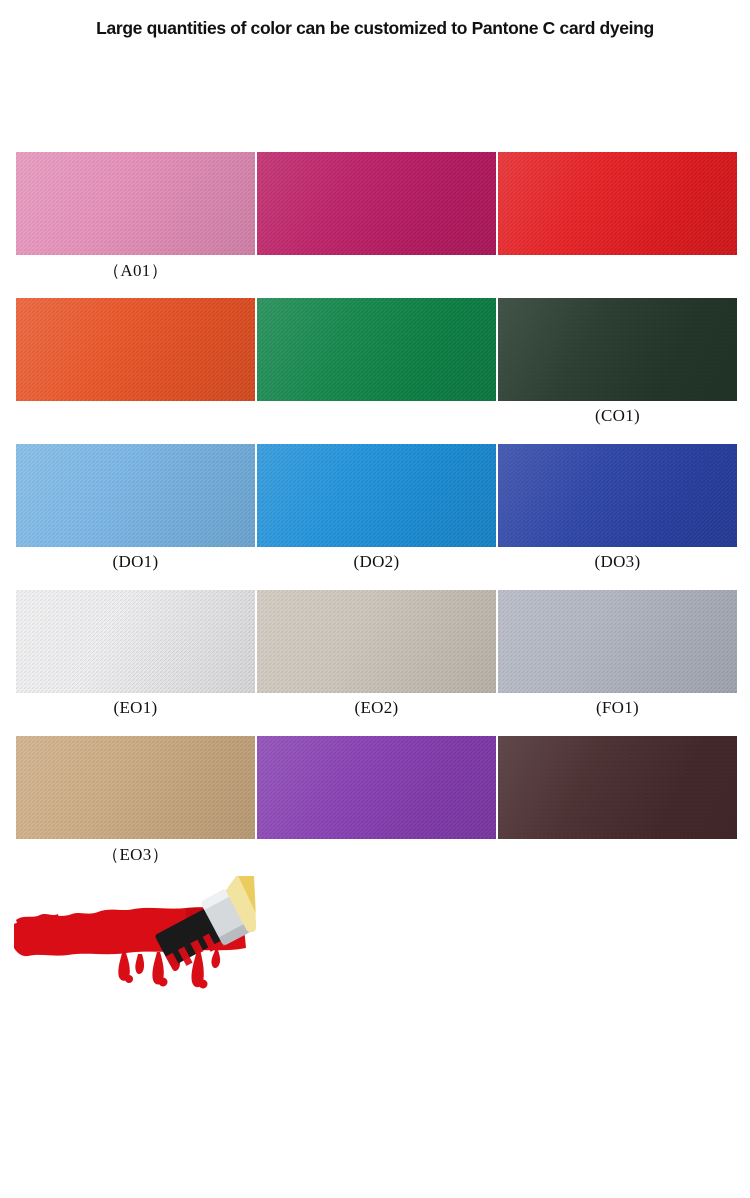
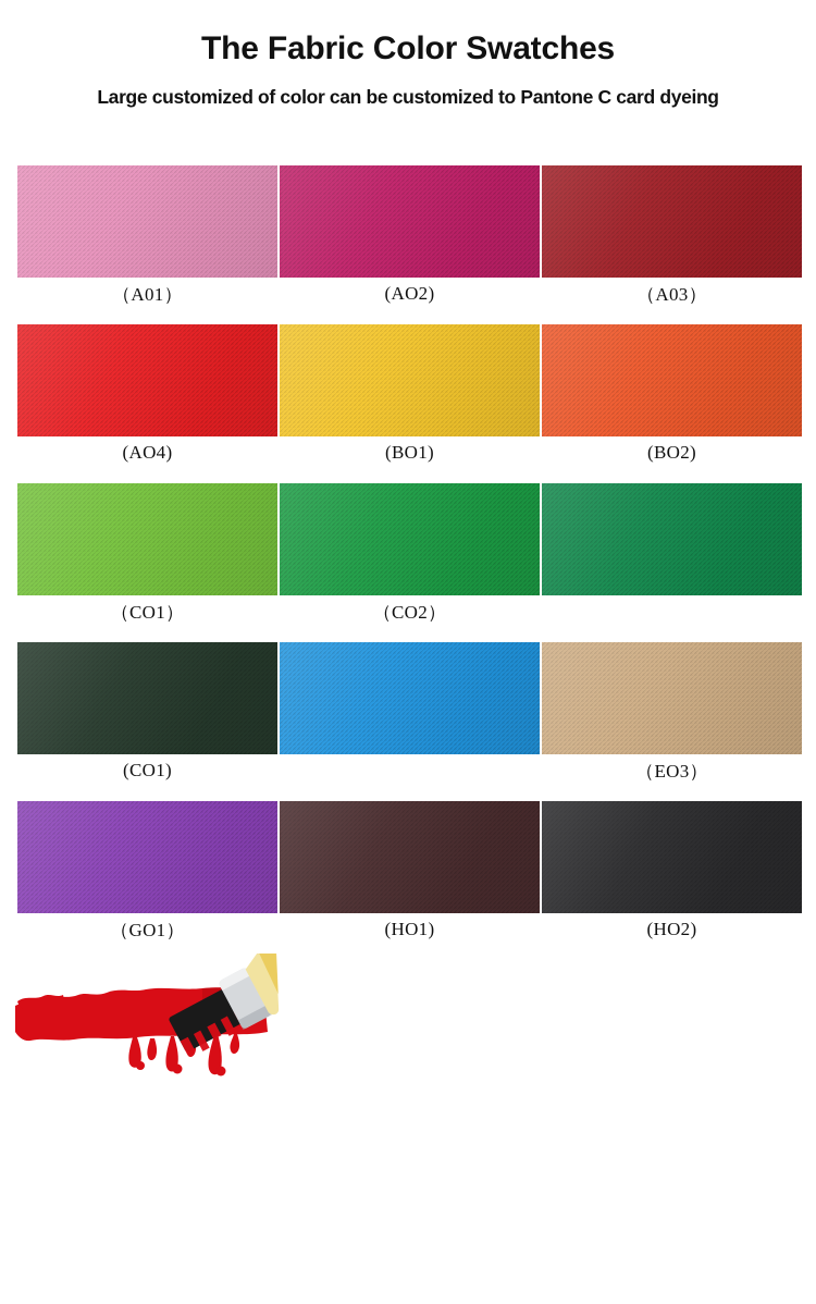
+ The Fabric Color Swatches
- Large quantities of color can be customized to Pantone C card dyeing
+ Large customized of color can be customized to Pantone C card dyeing
  （A01）
+ (AO2)
+ （A03）
+ (AO4)
+ (BO1)
+ (BO2)
+ （CO1）
+ （CO2）
  (CO1)
- (DO1)
- (DO2)
- (DO3)
- (EO1)
- (EO2)
- (FO1)
  （EO3）
+ （GO1）
+ (HO1)
+ (HO2)
